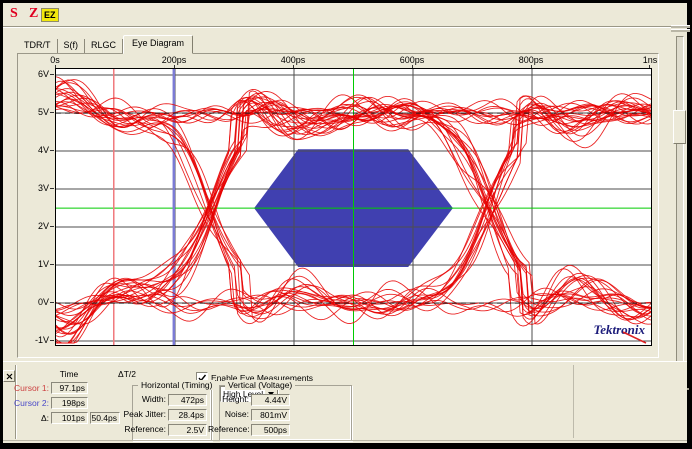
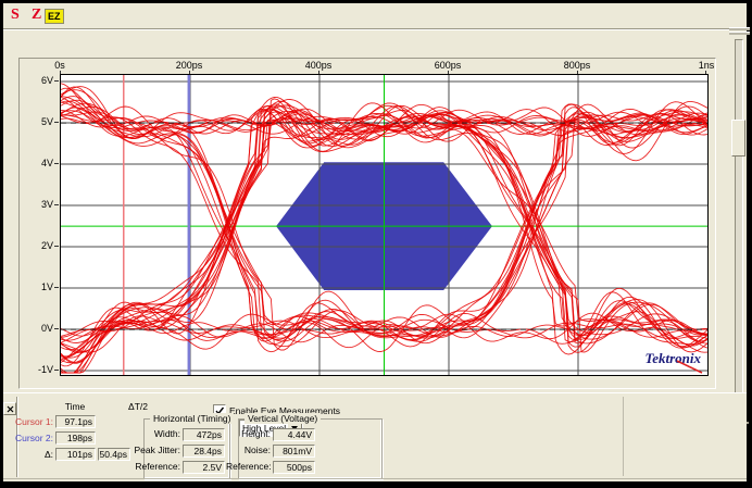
  S
  Z
  EZ
- TDR/T
- S(f)
- RLGC
- Eye Diagram
  0s
  200ps
  400ps
  600ps
  800ps
  1ns
  6V
  5V
  4V
  3V
  2V
  1V
  0V
  -1V
  Tektronix
  Time
  ΔT/2
  Cursor 1:
  97.1ps
  Cursor 2:
  198ps
  Δ:
  101ps
  50.4ps
  Enable Eye Measurements
  Horizontal (Timing)
  Width:
  472ps
  Peak Jitter:
  28.4ps
  Reference:
  2.5V
  Vertical (Voltage)
  Height:
  4.44V
  Noise:
  801mV
  Reference:
  500ps
